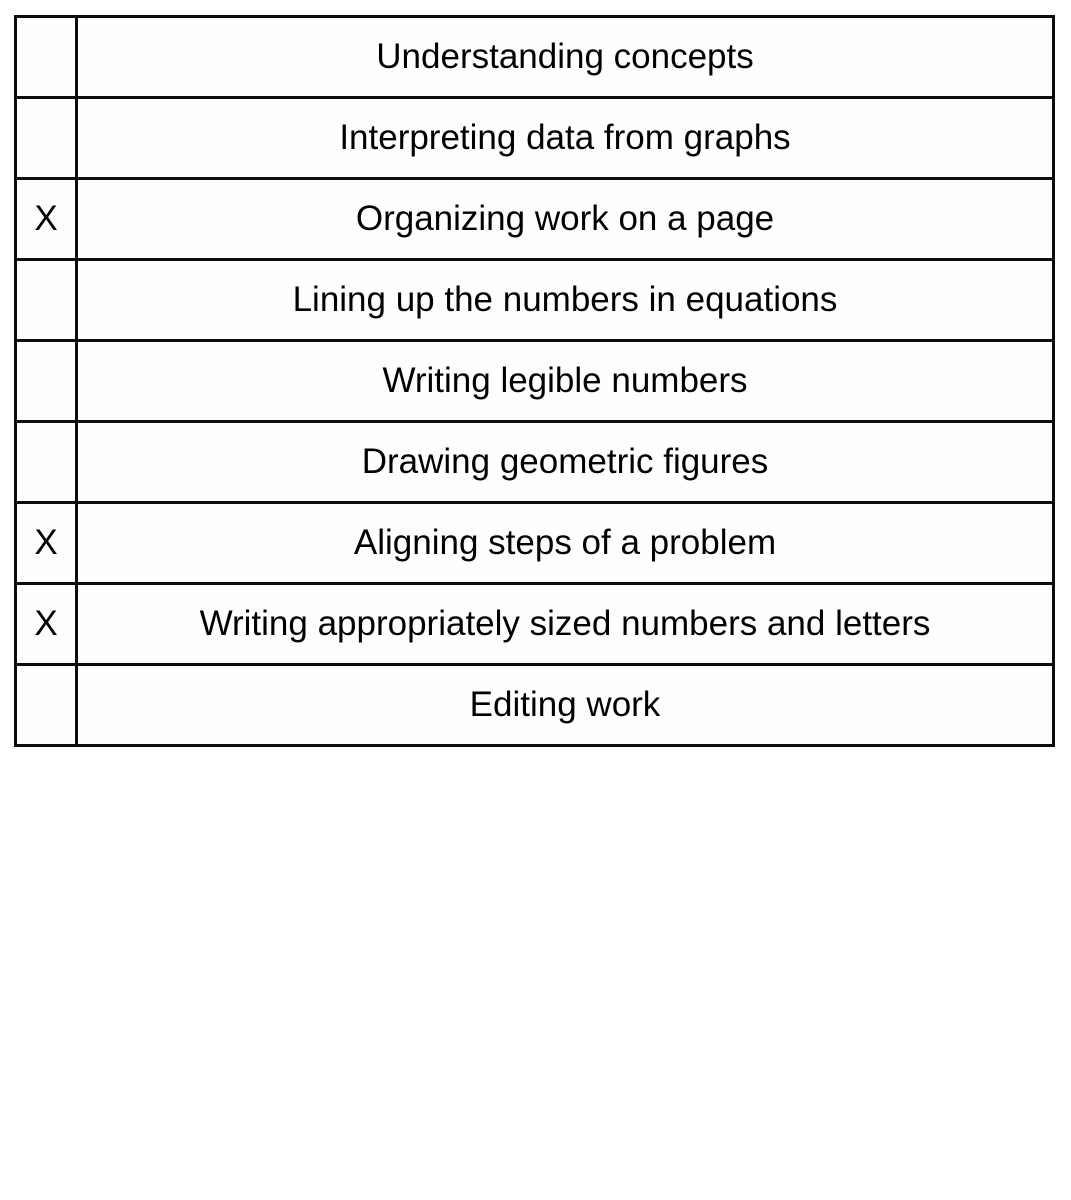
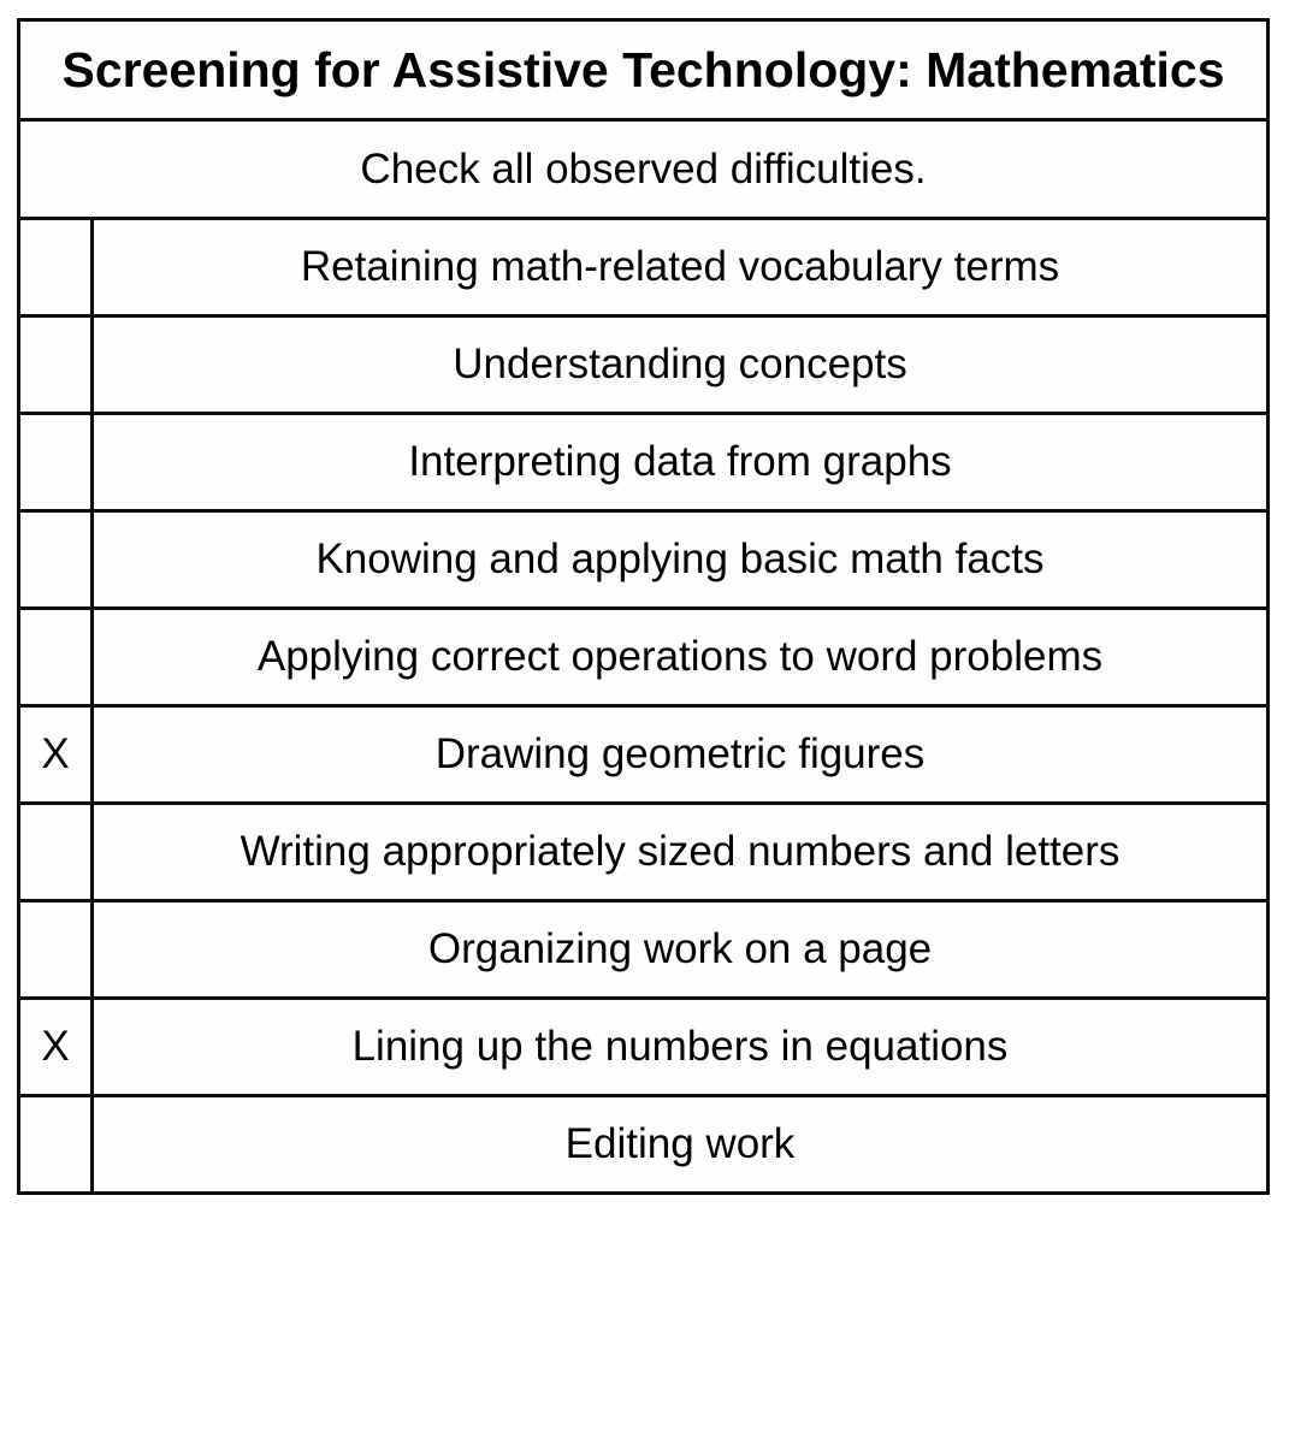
+ Screening for Assistive Technology: Mathematics
+ Check all observed difficulties.
+ 	Retaining math-related vocabulary terms
  	Understanding concepts
  	Interpreting data from graphs
+ 	Knowing and applying basic math facts
+ 	Applying correct operations to word problems
- X	Organizing work on a page
+ X	Drawing geometric figures
- 	Lining up the numbers in equations
+ 	Writing appropriately sized numbers and letters
- 	Writing legible numbers
- 	Drawing geometric figures
+ 	Organizing work on a page
- X	Aligning steps of a problem
- X	Writing appropriately sized numbers and letters
+ X	Lining up the numbers in equations
  	Editing work
